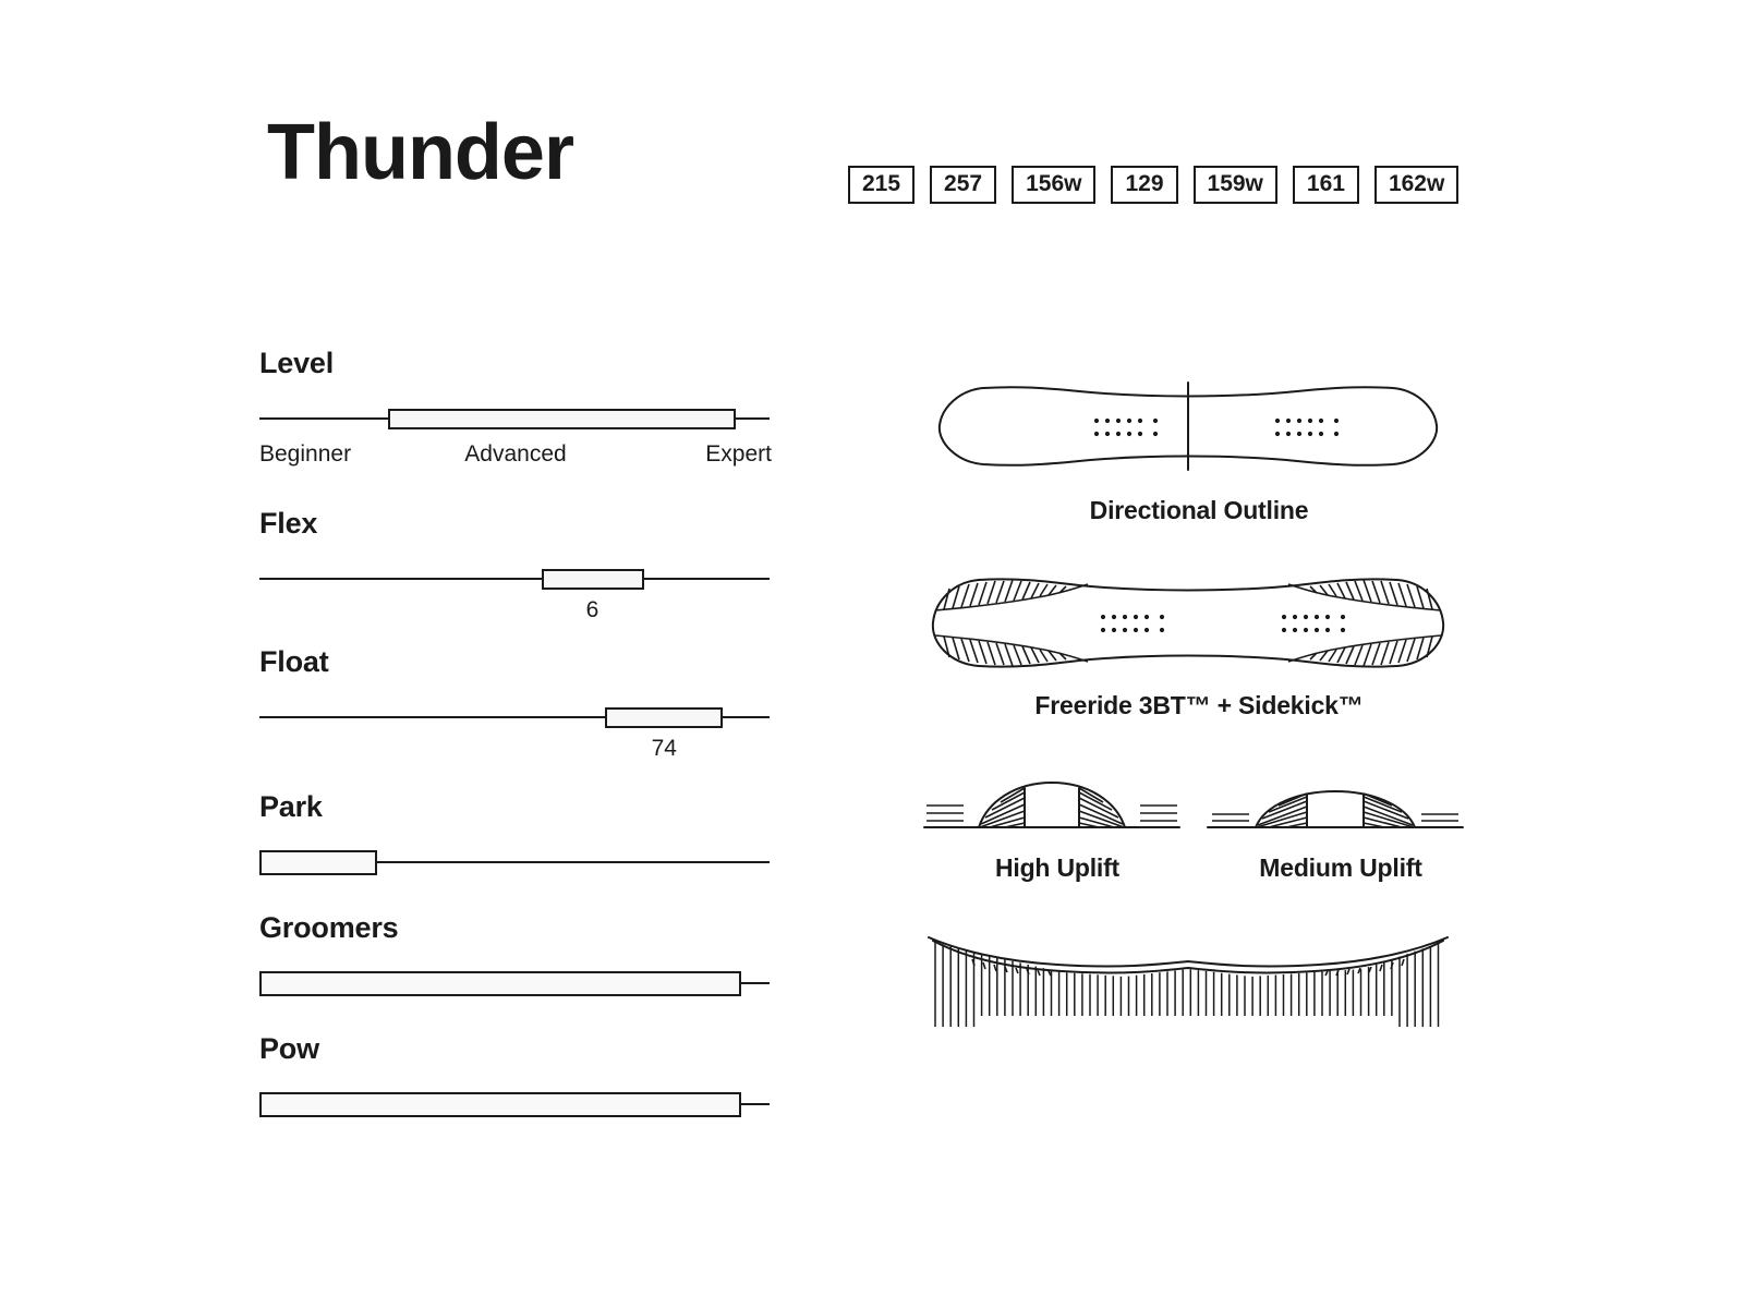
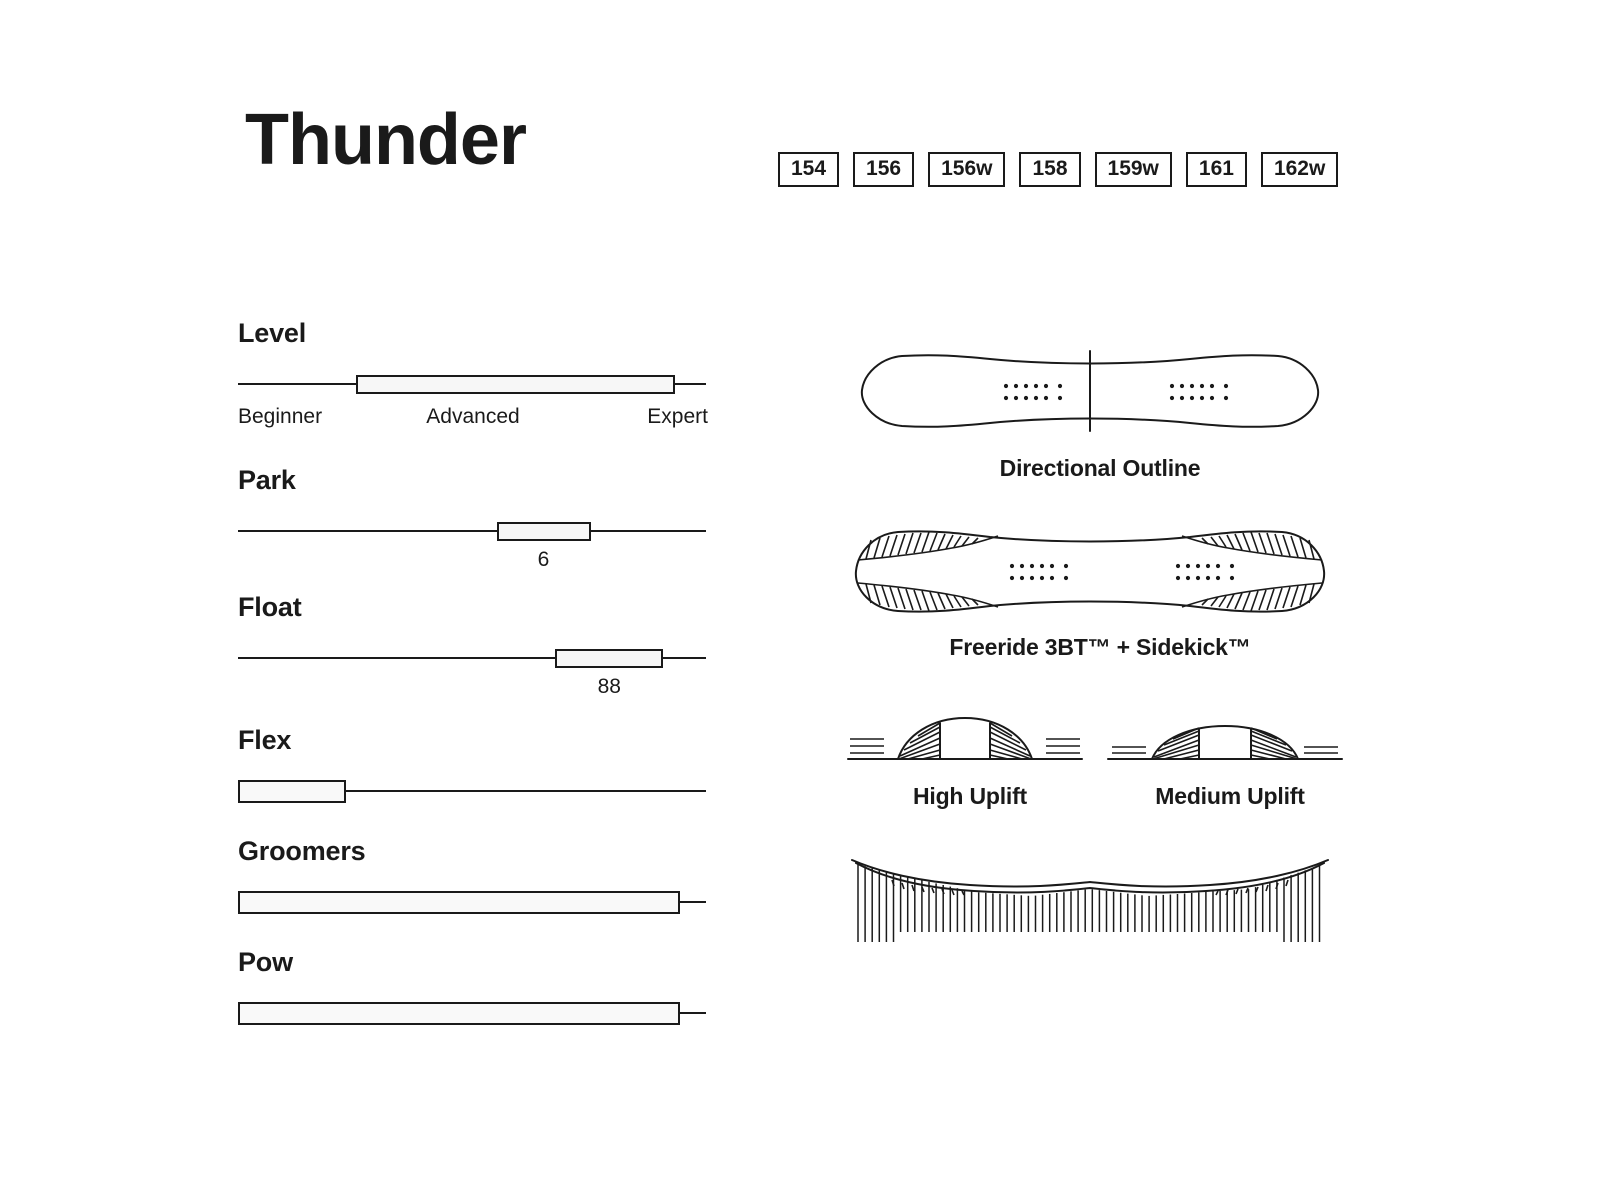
  Thunder
- 215
+ 154
- 257
+ 156
  156w
- 129
+ 158
  159w
  161
  162w
  Level
  Beginner
  Advanced
  Expert
- Flex
+ Park
  6
  Float
- 74
+ 88
- Park
+ Flex
  Groomers
  Pow
  Directional Outline
  Freeride 3BT™ + Sidekick™
  High Uplift
  Medium Uplift
